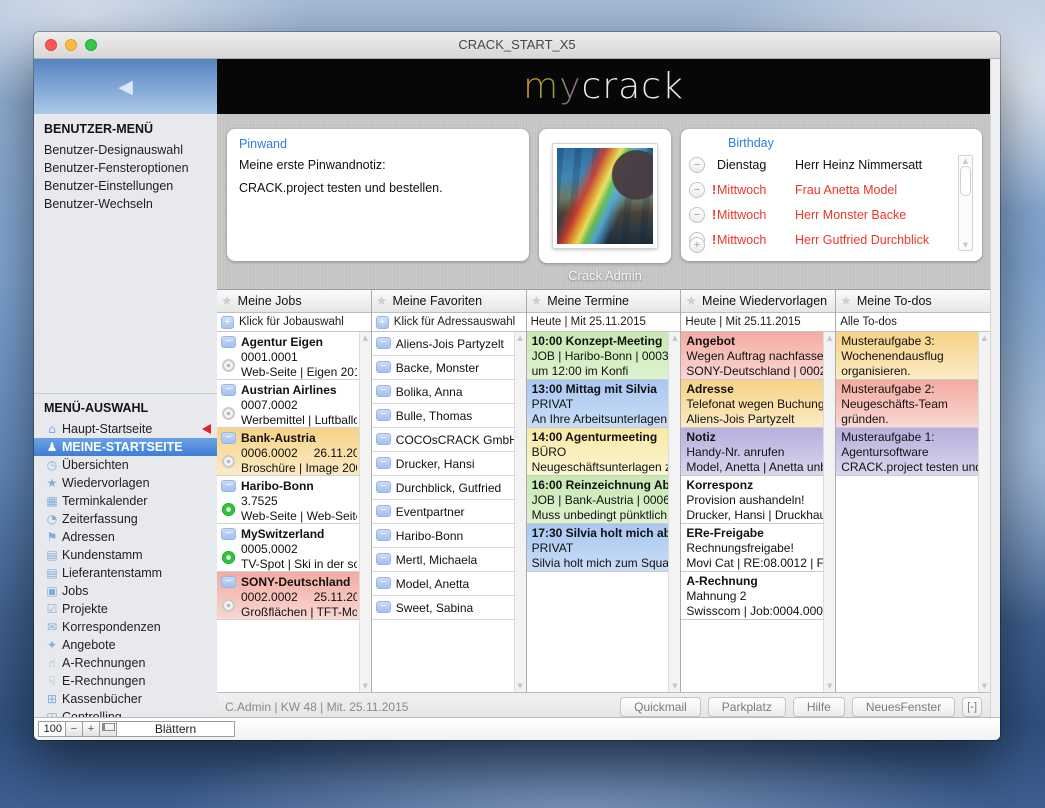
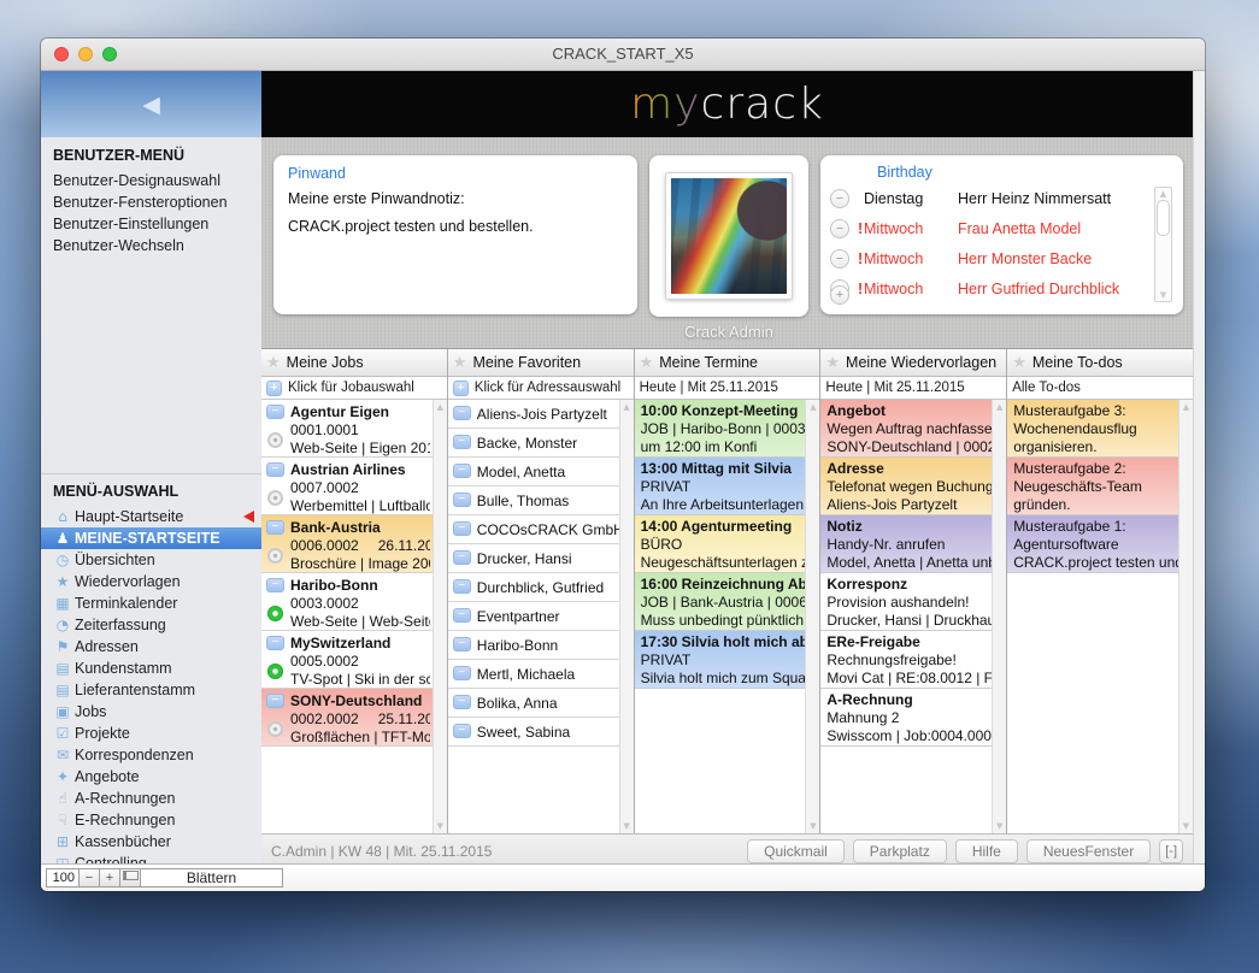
  CRACK_START_X5
  ◀
  BENUTZER-MENÜ
  Benutzer-Designauswahl
  Benutzer-Fensteroptionen
  Benutzer-Einstellungen
  Benutzer-Wechseln
  MENÜ-AUSWAHL
  ⌂
  Haupt-Startseite
  ♟
  MEINE-STARTSEITE
  ◷
  Übersichten
  ★
  Wiedervorlagen
  ▦
  Terminkalender
  ◔
  Zeiterfassung
  ⚑
  Adressen
  ▤
  Kundenstamm
  ▤
  Lieferantenstamm
  ▣
  Jobs
  ☑
  Projekte
  ✉
  Korrespondenzen
  ✦
  Angebote
  ☝
  A-Rechnungen
  ☟
  E-Rechnungen
  ⊞
  Kassenbücher
  mycrack
  Pinwand
  Meine erste Pinwandnotiz:
  CRACK.project testen und bestellen.
  Crack Admin
  Birthday
  Dienstag
  Herr Heinz Nimmersatt
  !
  Mittwoch
  Frau Anetta Model
  !
  Mittwoch
  Herr Monster Backe
  !
  Mittwoch
  Herr Gutfried Durchblick
  ▲
  ▼
  Meine Jobs
  Klick für Jobauswahl
  Agentur Eigen
  0001.0001
  Web-Seite | Eigen 20
  Austrian Airlines
  0007.0002
  Werbemittel | Luftballo
  Bank-Austria
  0006.0002 26.11.20
  Broschüre | Image 20
  Haribo-Bonn
- 3.7525
+ 0003.0002
  Web-Seite | Web-Seit
  MySwitzerland
  0005.0002
  TV-Spot | Ski in der sc
  SONY-Deutschland
  0002.0002 25.11.20
  Großflächen | TFT-Mo
  ▲
  ▼
  Meine Favoriten
  Klick für Adressauswahl
  Aliens-Jois Partyzelt
  Backe, Monster
- Bolika, Anna
+ Model, Anetta
  Bulle, Thomas
  COCOsCRACK Gmb
  Drucker, Hansi
  Durchblick, Gutfried
  Eventpartner
  Haribo-Bonn
  Mertl, Michaela
- Model, Anetta
+ Bolika, Anna
  Sweet, Sabina
  ▲
  ▼
  Meine Termine
  Heute | Mit 25.11.2015
  10:00 Konzept-Meeting
  JOB | Haribo-Bonn | 0003
  um 12:00 im Konfi
  13:00 Mittag mit Silvia
  PRIVAT
  An Ihre Arbeitsunterlagen
  14:00 Agenturmeeting
  BÜRO
  Neugeschäftsunterlagen
  16:00 Reinzeichnung Ab
  JOB | Bank-Austria | 0006
  Muss unbedingt pünktlich
  17:30 Silvia holt mich ab
  PRIVAT
  Silvia holt mich zum Squa
  ▲
  ▼
  Meine Wiedervorlagen
  Heute | Mit 25.11.2015
  Angebot
  Wegen Auftrag nachfasse
  SONY-Deutschland | 000
  Adresse
  Telefonat wegen Buchung
  Aliens-Jois Partyzelt
  Notiz
  Handy-Nr. anrufen
  Model, Anetta | Anetta un
  Korresponz
  Provision aushandeln!
  Drucker, Hansi | Druckha
  ERe-Freigabe
  Rechnungsfreigabe!
  Movi Cat | RE:08.0012 | F
  A-Rechnung
  Mahnung 2
  Swisscom | Job:0004.000
  ▲
  ▼
  Meine To-dos
  Alle To-dos
  Musteraufgabe 3:
  Wochenendausflug
  organisieren.
  Musteraufgabe 2:
  Neugeschäfts-Team
  gründen.
  Musteraufgabe 1:
  Agentursoftware
  CRACK.project testen un
  ▲
  ▼
  C.Admin | KW 48 | Mit. 25.11.2015
  Quickmail
  Parkplatz
  Hilfe
  NeuesFenster
  [-]
  100
  −
  +
  Blättern
